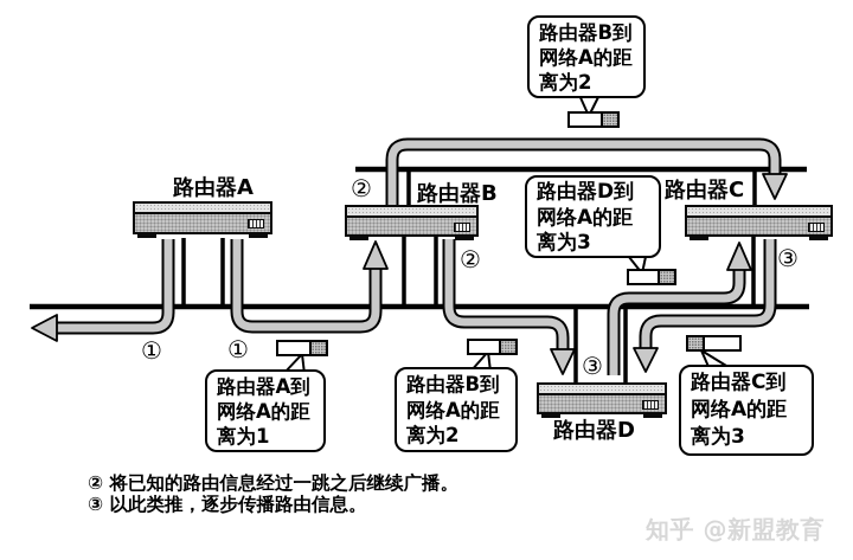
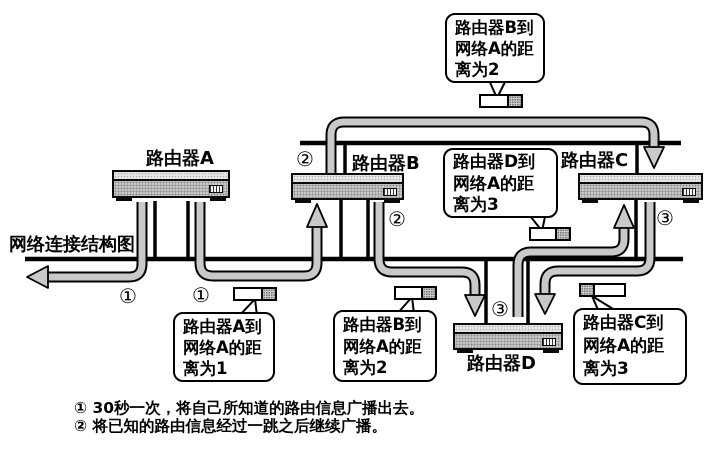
  路由器A
  路由器B
  路由器C
  路由器D
  路由器B到
  网络A的距
  离为2
  路由器D到
  网络A的距
  离为3
  路由器A到
  网络A的距
  离为1
  路由器B到
  网络A的距
  离为2
  路由器C到
  网络A的距
  离为3
  ①
  ①
  ②
  ②
  ③
  ③
+ 网络连接结构图
+ ① 30秒一次，将自己所知道的路由信息广播出去。
  ② 将已知的路由信息经过一跳之后继续广播。
- ③ 以此类推，逐步传播路由信息。
- 知乎 @新盟教育
